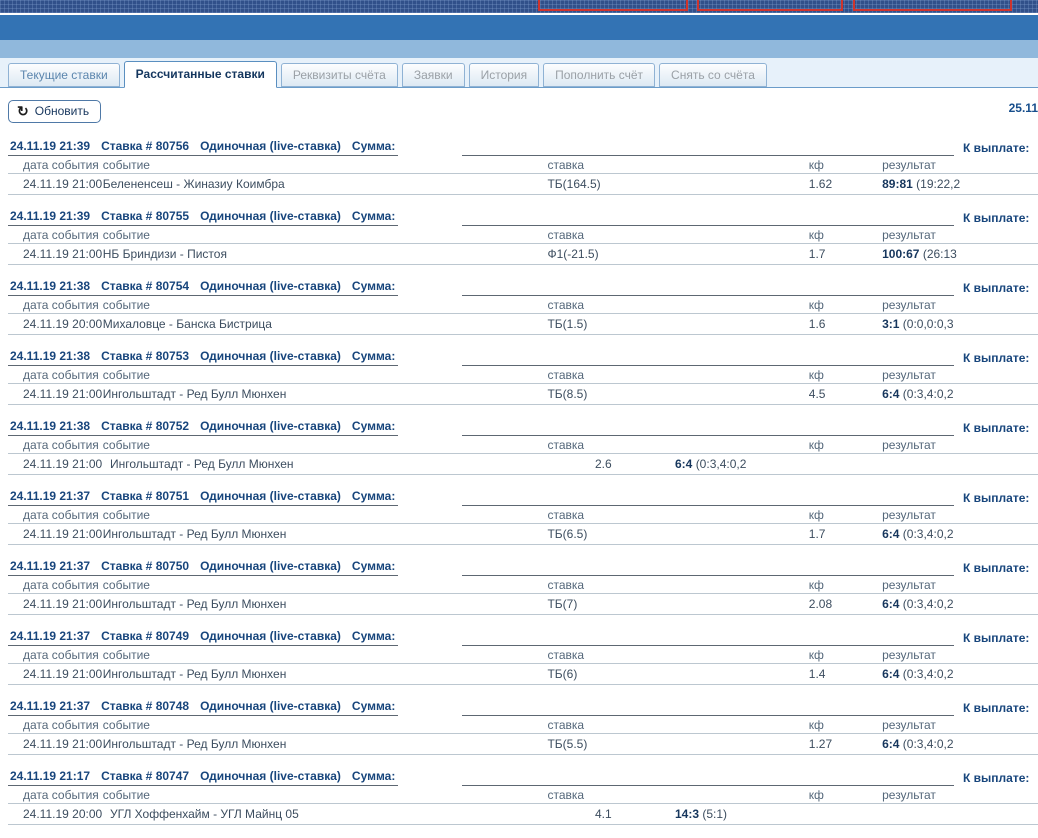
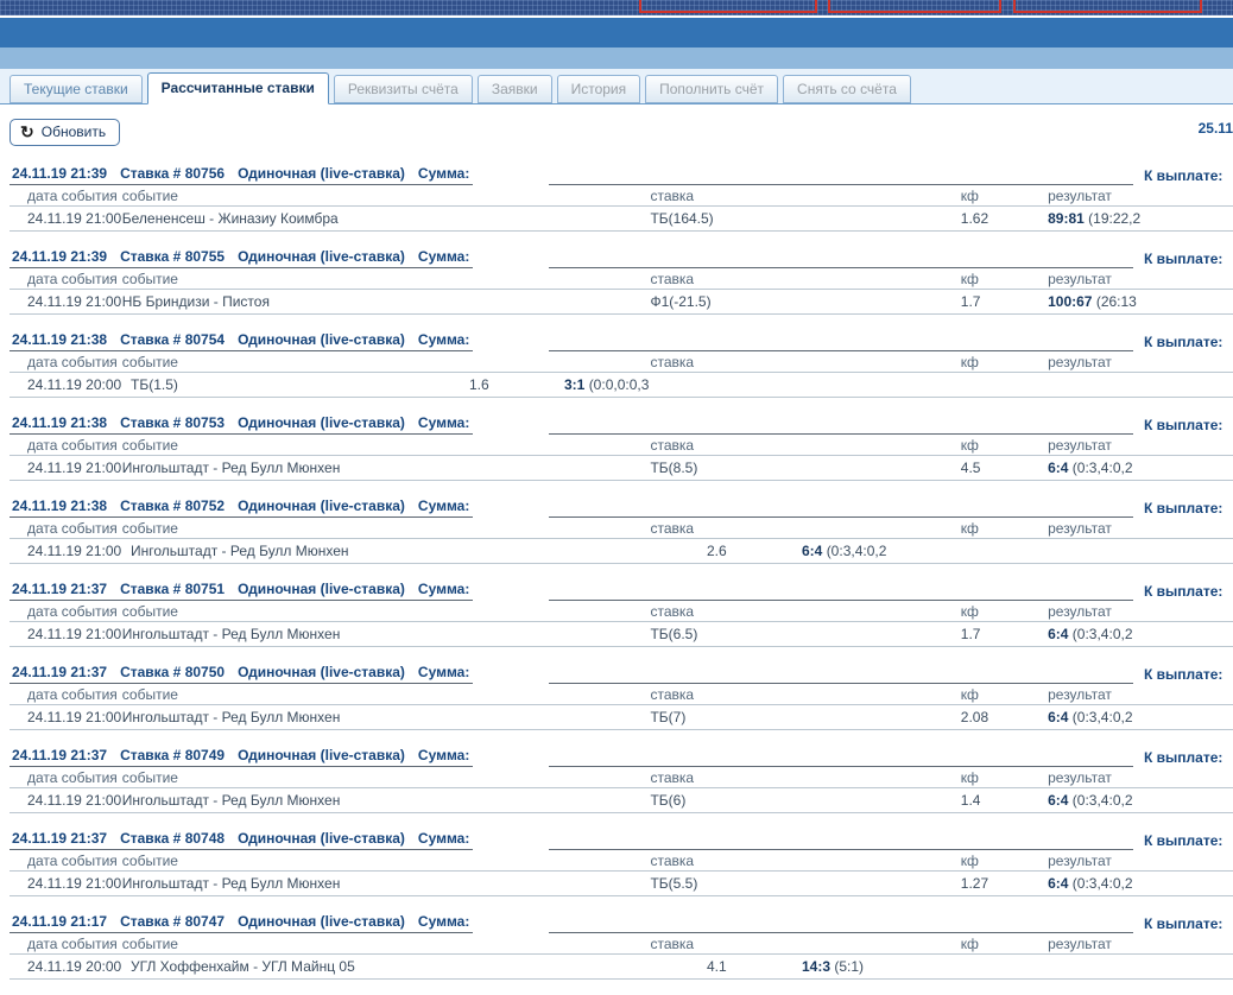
  Текущие ставки
  Рассчитанные ставки
  Реквизиты счёта
  Заявки
  История
  Пополнить счёт
  Снять со счёта
  ↻
  Обновить
  25.11
  24.11.19 21:39
  Ставка # 80756
  Одиночная (live-ставка)
  Сумма:
  К выплате:
  дата события
  событие
  ставка
  кф
  результат
  24.11.19 21:00
  Белененсеш - Жиназиу Коимбра
  ТБ(164.5)
  1.62
  89:81 (19:22,2
  24.11.19 21:39
  Ставка # 80755
  Одиночная (live-ставка)
  Сумма:
  К выплате:
  дата события
  событие
  ставка
  кф
  результат
  24.11.19 21:00
  НБ Бриндизи - Пистоя
  Ф1(-21.5)
  1.7
  100:67 (26:13
  24.11.19 21:38
  Ставка # 80754
  Одиночная (live-ставка)
  Сумма:
  К выплате:
  дата события
  событие
  ставка
  кф
  результат
  24.11.19 20:00
- Михаловце - Банска Бистрица
  ТБ(1.5)
  1.6
  3:1 (0:0,0:0,3
  24.11.19 21:38
  Ставка # 80753
  Одиночная (live-ставка)
  Сумма:
  К выплате:
  дата события
  событие
  ставка
  кф
  результат
  24.11.19 21:00
  Ингольштадт - Ред Булл Мюнхен
  ТБ(8.5)
  4.5
  6:4 (0:3,4:0,2
  24.11.19 21:38
  Ставка # 80752
  Одиночная (live-ставка)
  Сумма:
  К выплате:
  дата события
  событие
  ставка
  кф
  результат
  24.11.19 21:00
  Ингольштадт - Ред Булл Мюнхен
  2.6
  6:4 (0:3,4:0,2
  24.11.19 21:37
  Ставка # 80751
  Одиночная (live-ставка)
  Сумма:
  К выплате:
  дата события
  событие
  ставка
  кф
  результат
  24.11.19 21:00
  Ингольштадт - Ред Булл Мюнхен
  ТБ(6.5)
  1.7
  6:4 (0:3,4:0,2
  24.11.19 21:37
  Ставка # 80750
  Одиночная (live-ставка)
  Сумма:
  К выплате:
  дата события
  событие
  ставка
  кф
  результат
  24.11.19 21:00
  Ингольштадт - Ред Булл Мюнхен
  ТБ(7)
  2.08
  6:4 (0:3,4:0,2
  24.11.19 21:37
  Ставка # 80749
  Одиночная (live-ставка)
  Сумма:
  К выплате:
  дата события
  событие
  ставка
  кф
  результат
  24.11.19 21:00
  Ингольштадт - Ред Булл Мюнхен
  ТБ(6)
  1.4
  6:4 (0:3,4:0,2
  24.11.19 21:37
  Ставка # 80748
  Одиночная (live-ставка)
  Сумма:
  К выплате:
  дата события
  событие
  ставка
  кф
  результат
  24.11.19 21:00
  Ингольштадт - Ред Булл Мюнхен
  ТБ(5.5)
  1.27
  6:4 (0:3,4:0,2
  24.11.19 21:17
  Ставка # 80747
  Одиночная (live-ставка)
  Сумма:
  К выплате:
  дата события
  событие
  ставка
  кф
  результат
  24.11.19 20:00
  УГЛ Хоффенхайм - УГЛ Майнц 05
  4.1
  14:3 (5:1)
